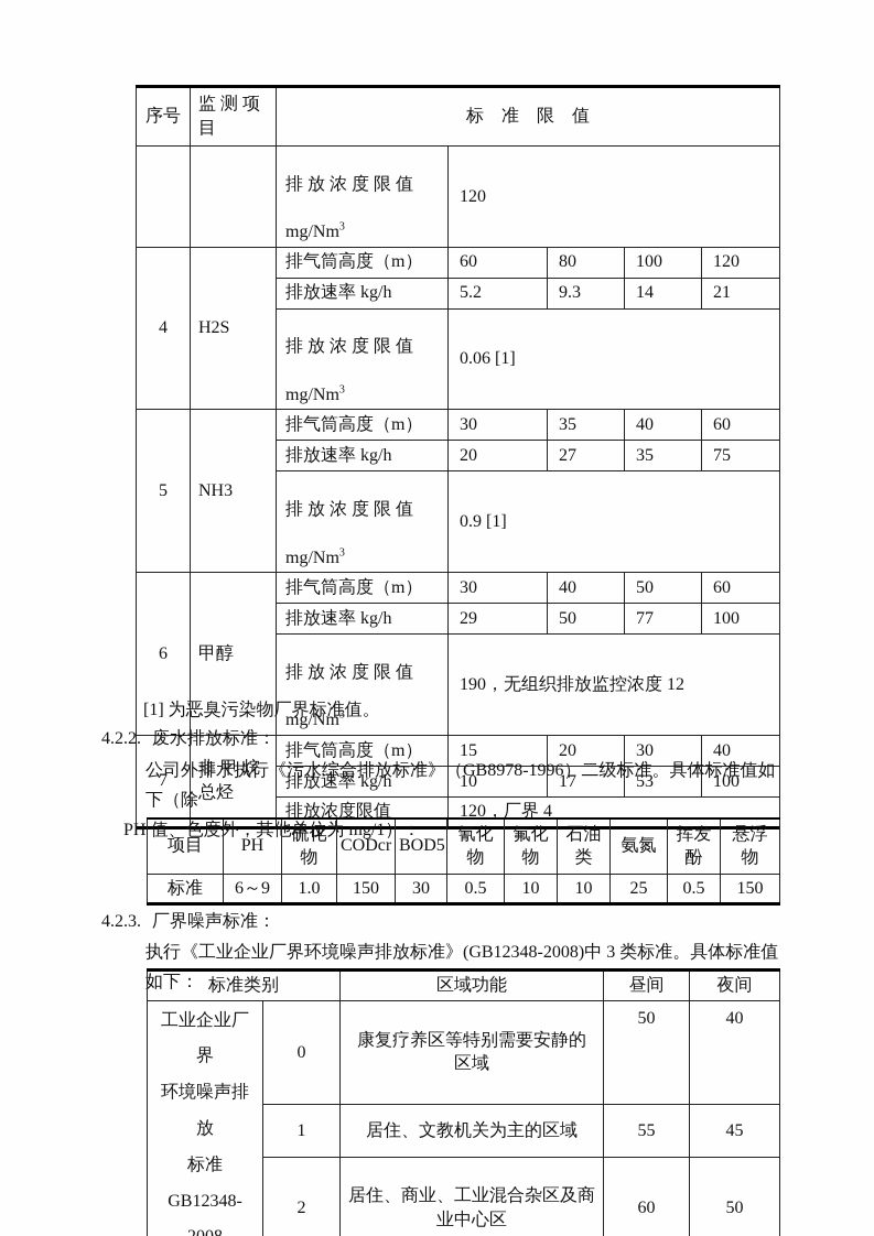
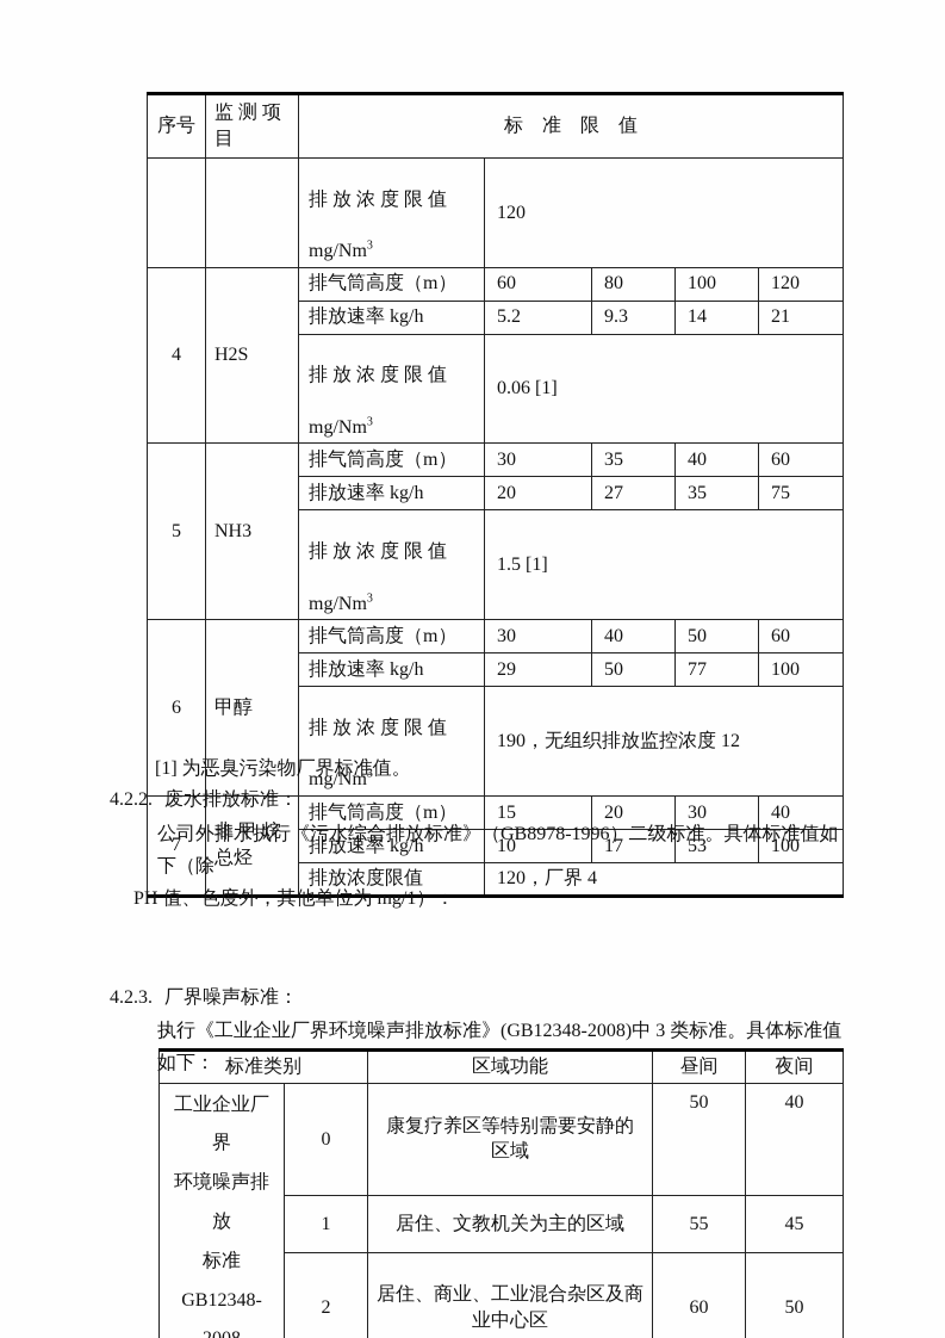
  序号	监 测 项 目	标 准 限 值
  		排 放 浓 度 限 值 mg/Nm3	120
  4	H2S	排气筒高度（m）	60	80	100	120
  排放速率 kg/h	5.2	9.3	14	21
  排 放 浓 度 限 值 mg/Nm3	0.06 [1]
  5	NH3	排气筒高度（m）	30	35	40	60
  排放速率 kg/h	20	27	35	75
- 排 放 浓 度 限 值 mg/Nm3	0.9 [1]
+ 排 放 浓 度 限 值 mg/Nm3	1.5 [1]
  6	甲醇	排气筒高度（m）	30	40	50	60
  排放速率 kg/h	29	50	77	100
  排 放 浓 度 限 值 mg/Nm3	190，无组织排放监控浓度 12
  7	非 甲 烷 总烃	排气筒高度（m）	15	20	30	40
  排放速率 kg/h	10	17	53	100
  排放浓度限值	120，厂界 4
  [1] 为恶臭污染物厂界标准值。
  4.2.2. 废水排放标准：
  公司外排水执行《污水综合排放标准》（GB8978-1996）二级标准。具体标准值如下（除
  PH 值、色度外，其他单位为 mg/1）：
- 项目	PH	硫化物	CODcr	BOD5	氰化物	氟化 物	石油 类	氨氮	挥发 酚	悬浮 物
- 标准	6～9	1.0	150	30	0.5	10	10	25	0.5	150
  4.2.3. 厂界噪声标准：
  执行《工业企业厂界环境噪声排放标准》(GB12348-2008)中 3 类标准。具体标准值如下：
  标准类别	区域功能	昼间	夜间
  工业企业厂界 环境噪声排放 标准 GB12348-	0	康复疗养区等特别需要安静的 区域	50	40
  1	居住、文教机关为主的区域	55	45
  2	居住、商业、工业混合杂区及商 业中心区	60	50
